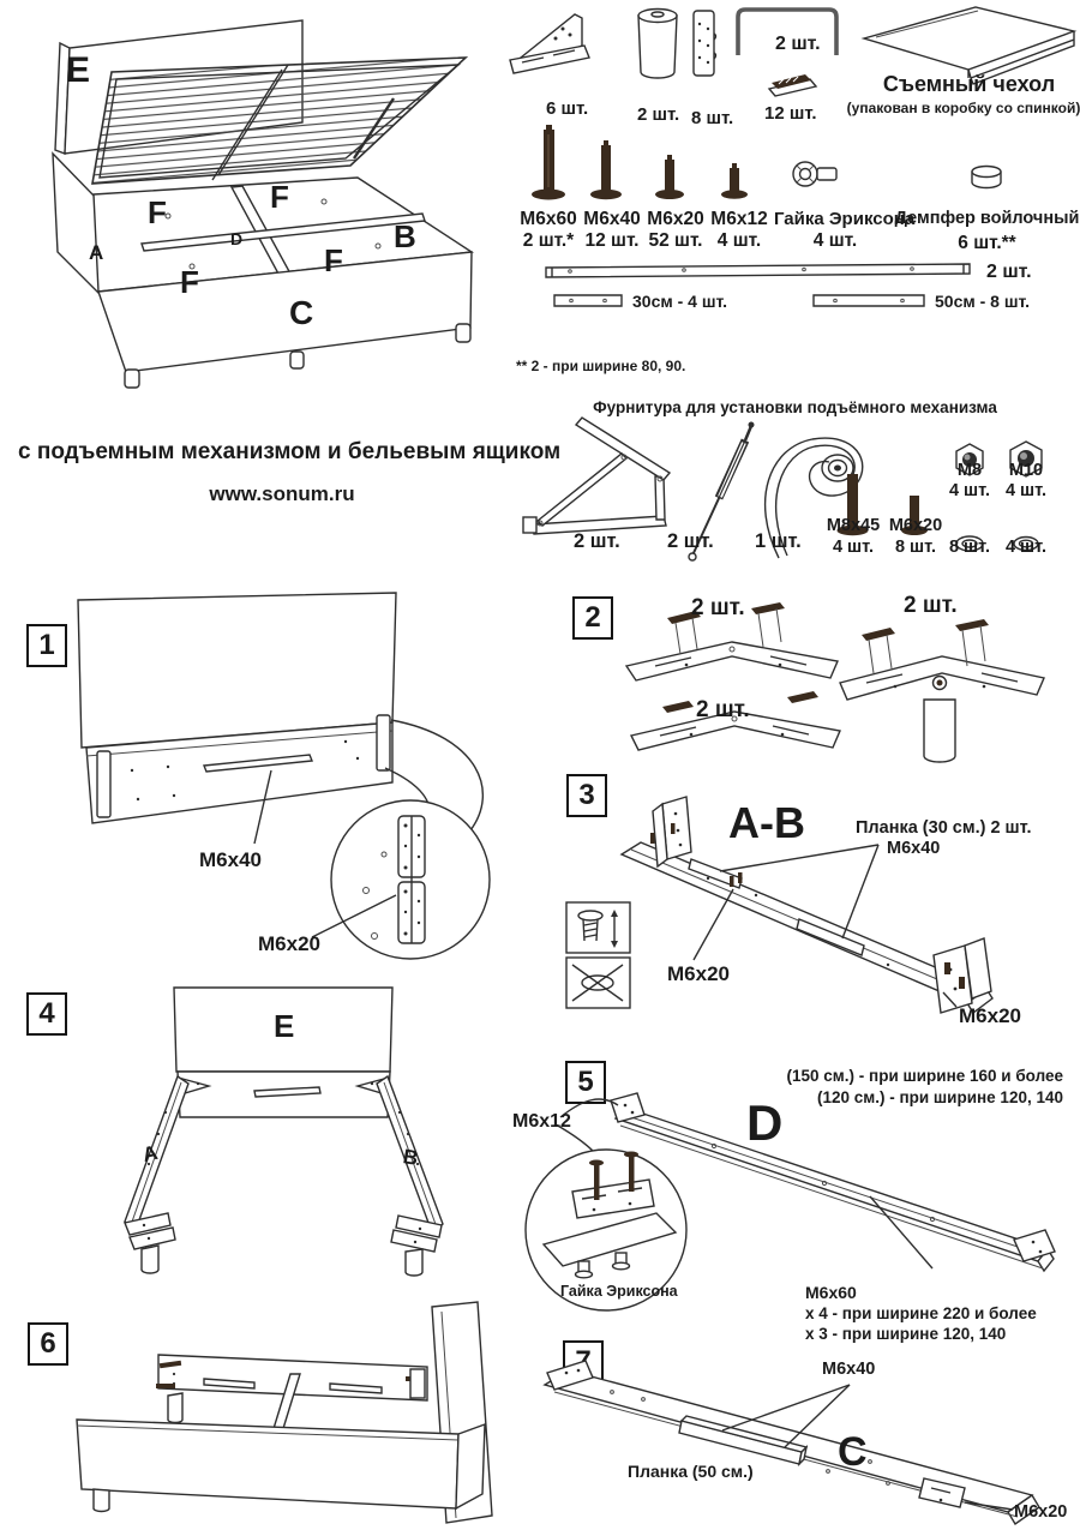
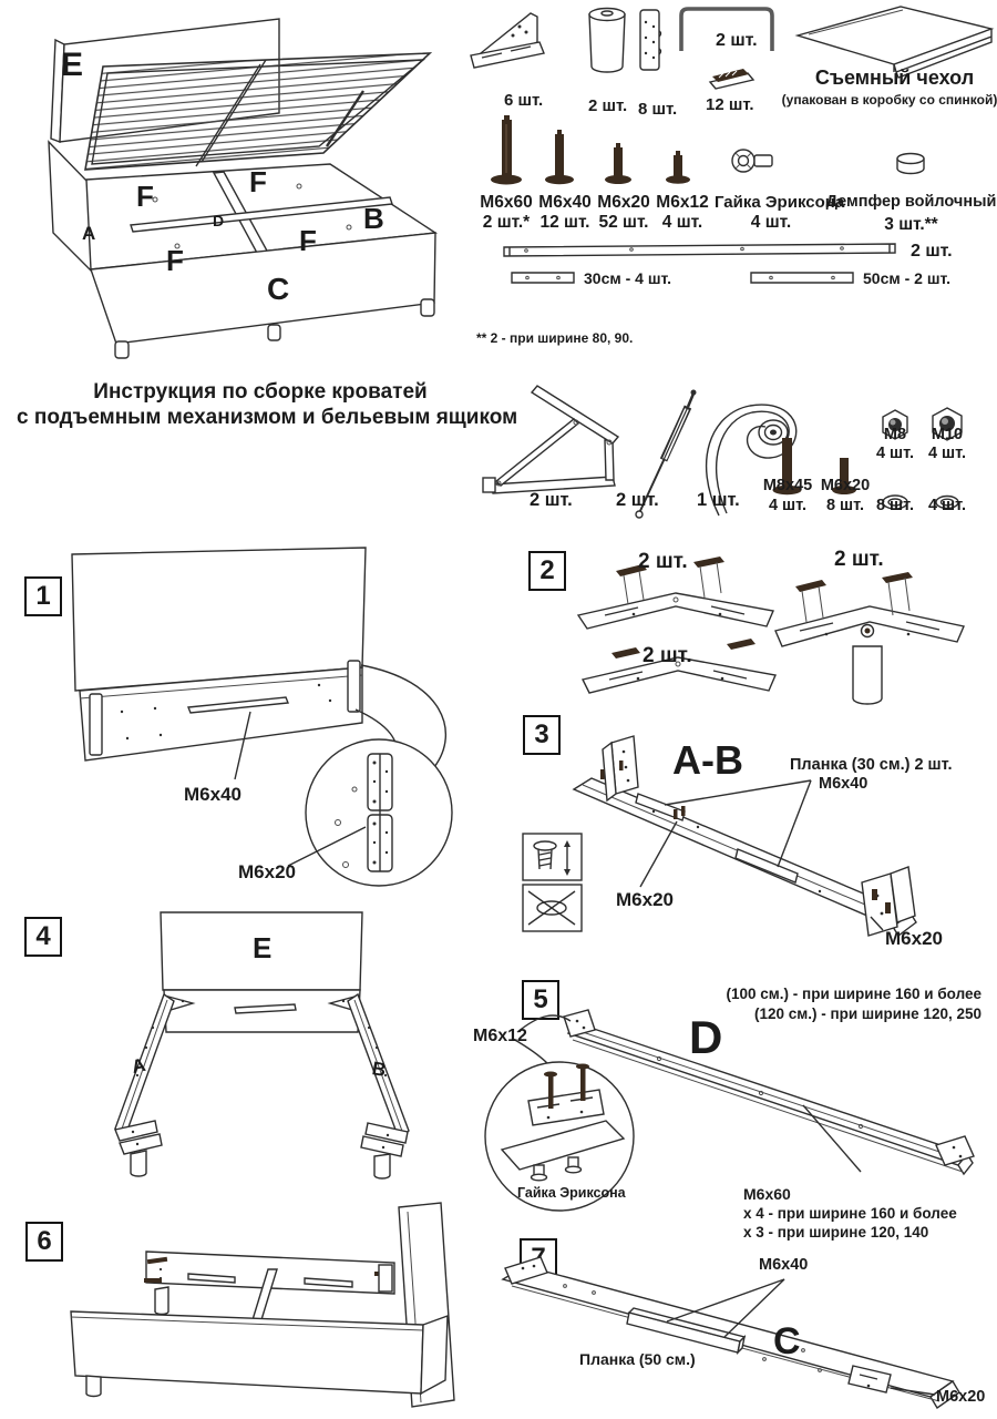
  E
  F
  F
  B
  A
  D
  F
  F
  C
  6 шт.
  2 шт.
  8 шт.
  2 шт.
  12 шт.
  Съемный чехол
  (упакован в коробку со спинкой)
  M6x60
  2 шт.*
  M6x40
  12 шт.
  M6x20
  52 шт.
  M6x12
  4 шт.
  Гайка Эриксо
  4 шт.
  Демпфер войлочный
- 6 шт.**
+ 3 шт.**
  2 шт.
  30см - 4 шт.
- 50см - 8 шт.
+ 50см - 2 шт.
  ** 2 - при ширине 80, 90.
+ Инструкция по сборке кроватей
  с подъемным механизмом и бельевым ящико
- www.sonum.ru
- Фурнитура для установки подъёмного механизма
  2 шт.
  2 шт.
  1 шт.
  M8x45
  4 шт.
  M6x20
  8 шт.
  M8
  4 шт.
  M10
  4 шт.
  8 шт.
  4 шт.
  1
  M6x40
  M6x20
  2
  2 шт.
  2 шт.
  2 шт.
  3
  A-B
  Планка (30 см.) 2 шт.
  M6x40
  M6x20
  M6x20
  4
  E
  5
- (150 см.) - при ширине 160 и более
+ (100 см.) - при ширине 160 и более
- (120 см.) - при ширине 120, 140
+ (120 см.) - при ширине 120, 250
  M6x12
  D
  Гайка Эриксона
  M6x60
- х 4 - при ширине 220 и более
+ х 4 - при ширине 160 и более
  х 3 - при ширине 120, 140
  6
  M6x40
  Планка (50 см.)
  C
  M6x20
